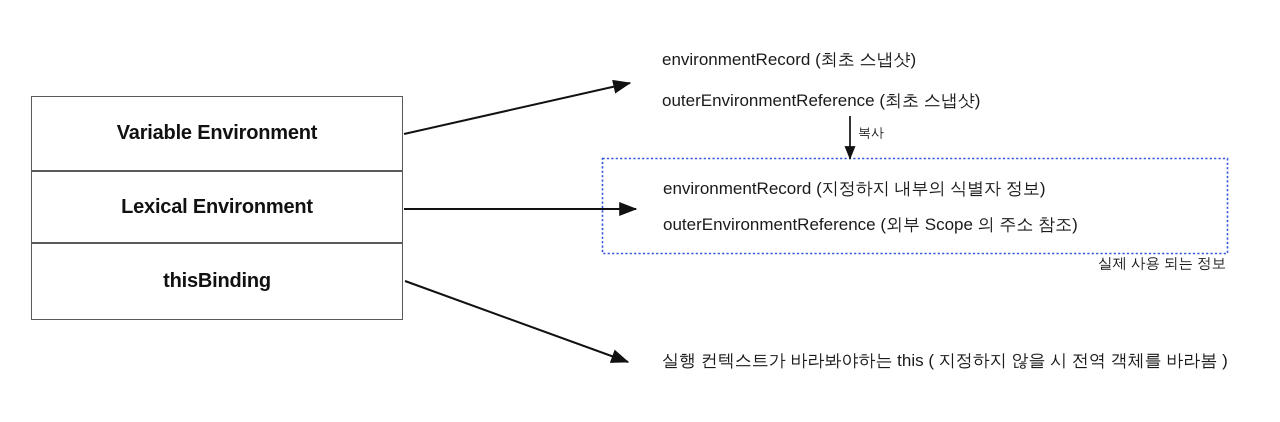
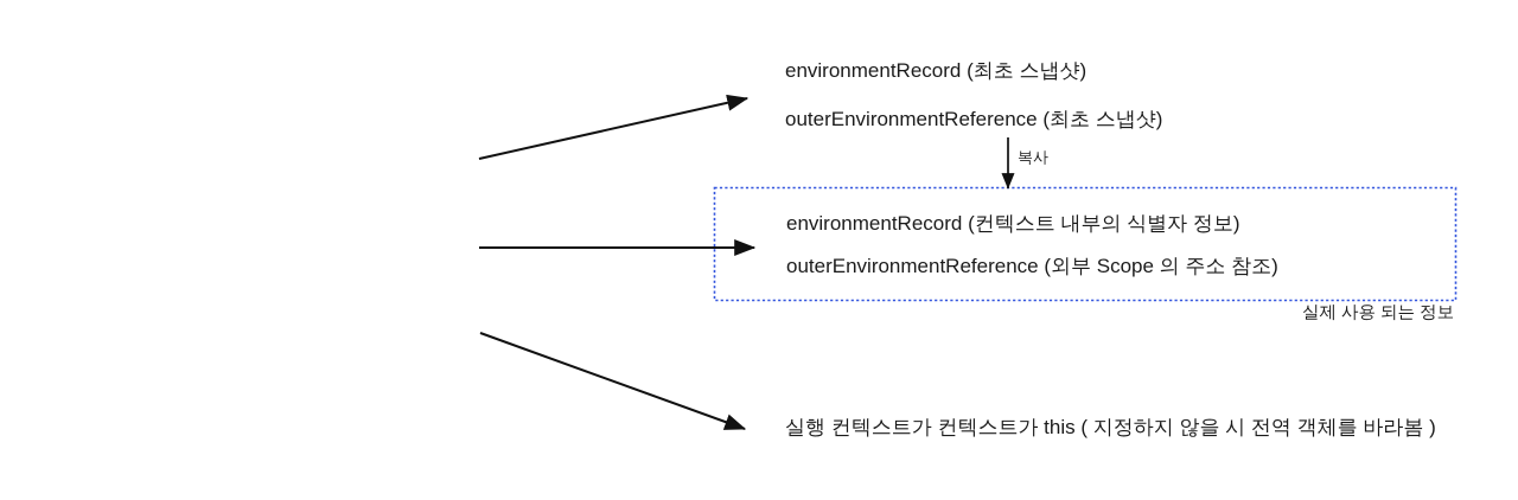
- Variable Environment
- Lexical Environment
- thisBinding
  environmentRecord (최초 스냅샷)
  outerEnvironmentReference (최초 스냅샷)
  복사
- environmentRecord (지정하지 내부의 식별자 정보)
+ environmentRecord (컨텍스트 내부의 식별자 정보)
  outerEnvironmentReference (외부 Scope 의 주소 참조)
  실제 사용 되는 정보
- 실행 컨텍스트가 바라봐야하는 this ( 지정하지 않을 시 전역 객체를 바라봄 )
+ 실행 컨텍스트가 컨텍스트가 this ( 지정하지 않을 시 전역 객체를 바라봄 )
